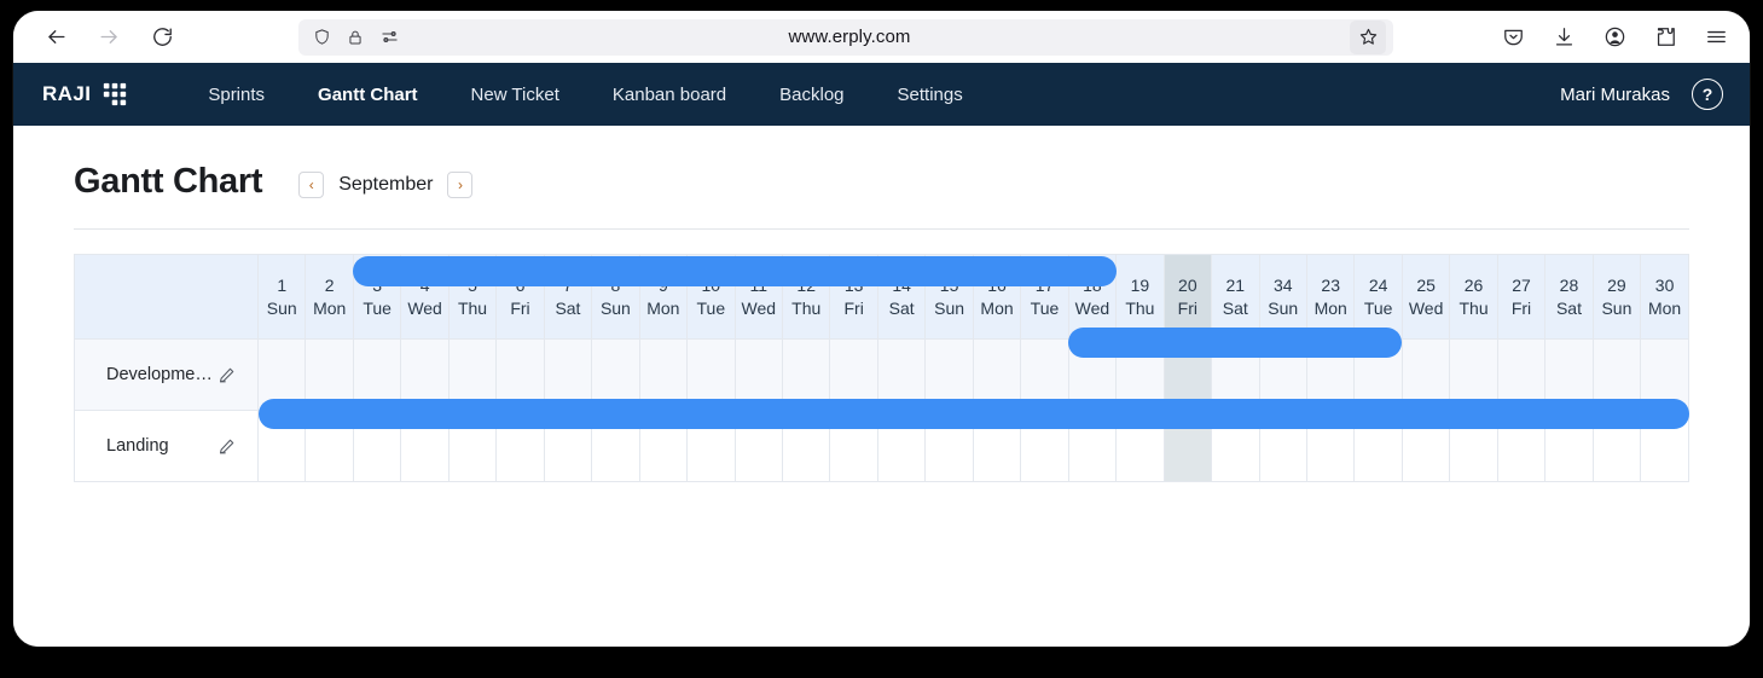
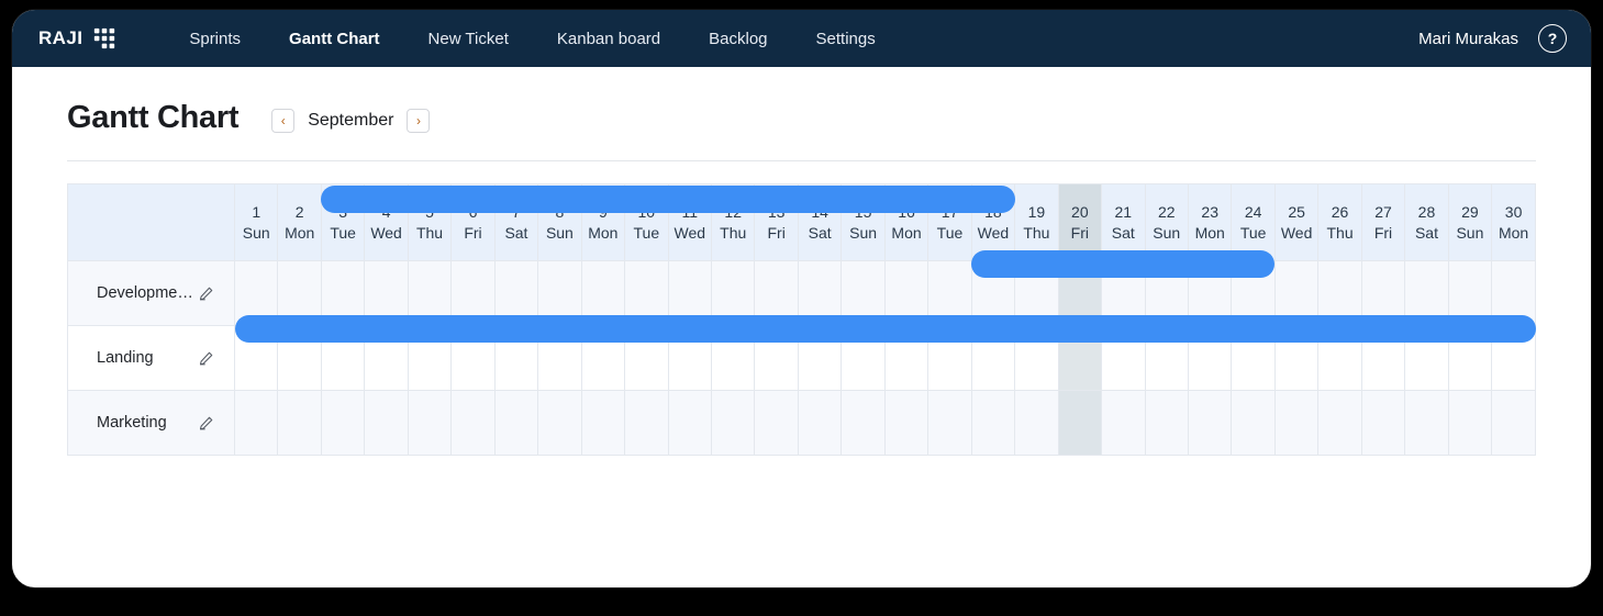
- www.erply.com
  RAJI
  Sprints
  Gantt Chart
  New Ticket
  Kanban board
  Backlog
  Settings
  Mari Murakas
  ?
  Gantt Chart
  ‹
  September
  ›
- 	1Sun	2Mon	Tue	Wed	Thu	Fri	Sat	Sun	Mon	Tue	Wed	Thu	Fri	Sat	Sun	Mon	Tue	Wed	19Thu	20Fri	21Sat	34Sun	23Mon	24Tue	25Wed	26Thu	27Fri	28Sat	29Sun	30Mon
+ 	1Sun	2Mon	Tue	Wed	Thu	Fri	Sat	Sun	Mon	Tue	Wed	Thu	Fri	Sat	Sun	Mon	Tue	Wed	19Thu	20Fri	21Sat	22Sun	23Mon	24Tue	25Wed	26Thu	27Fri	28Sat	29Sun	30Mon
  Developme…
  Landing
+ Marketing
